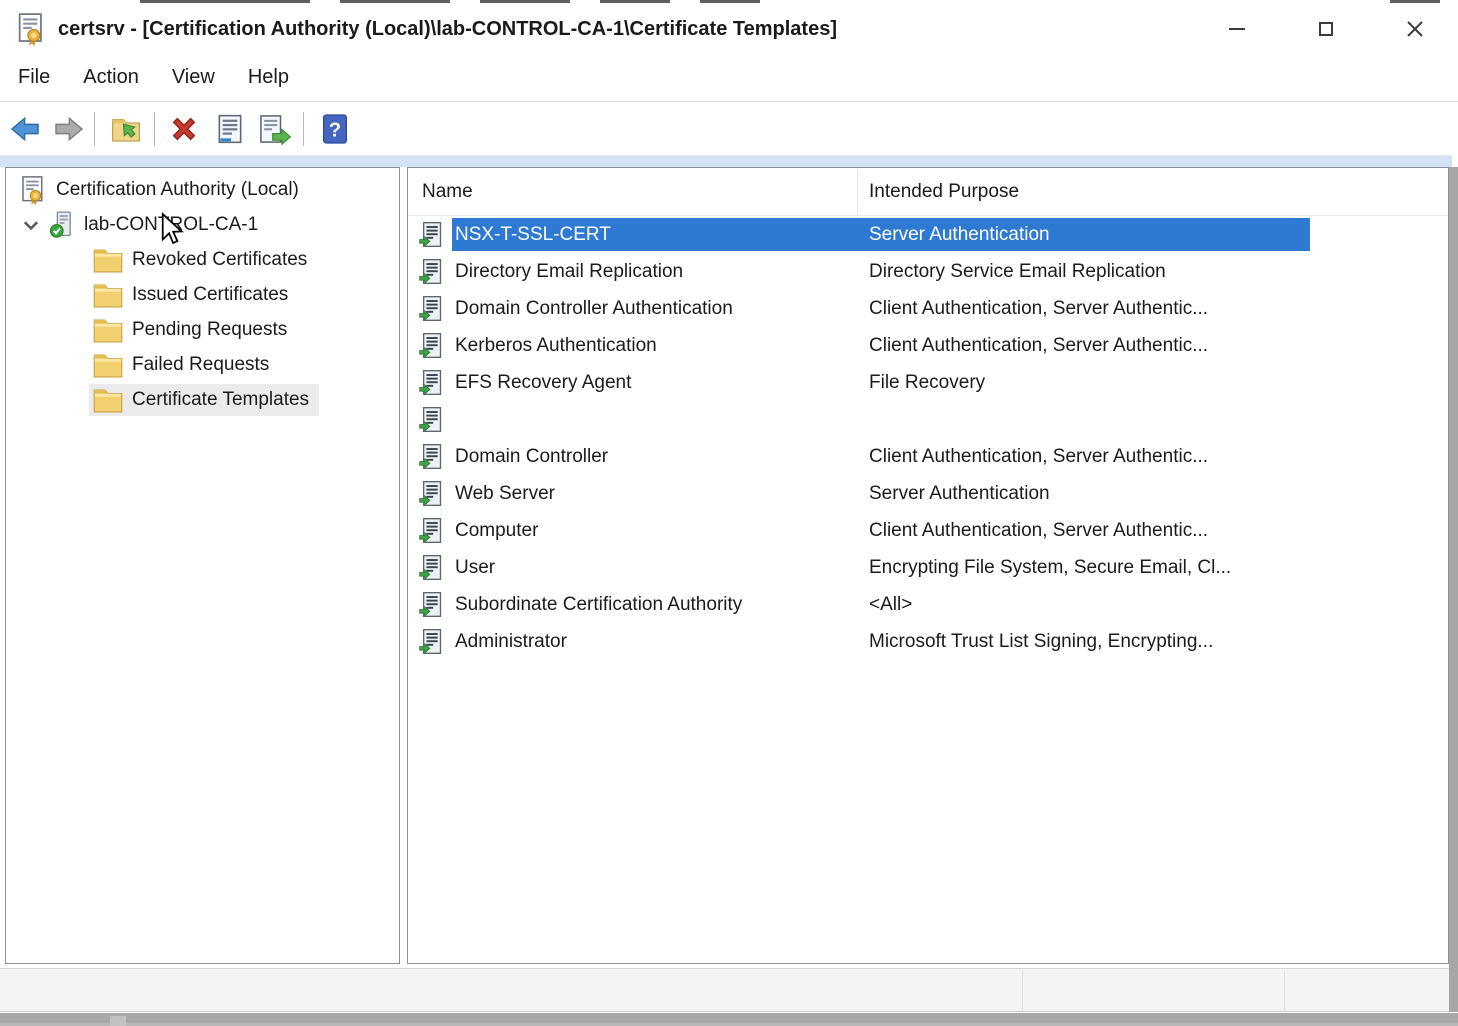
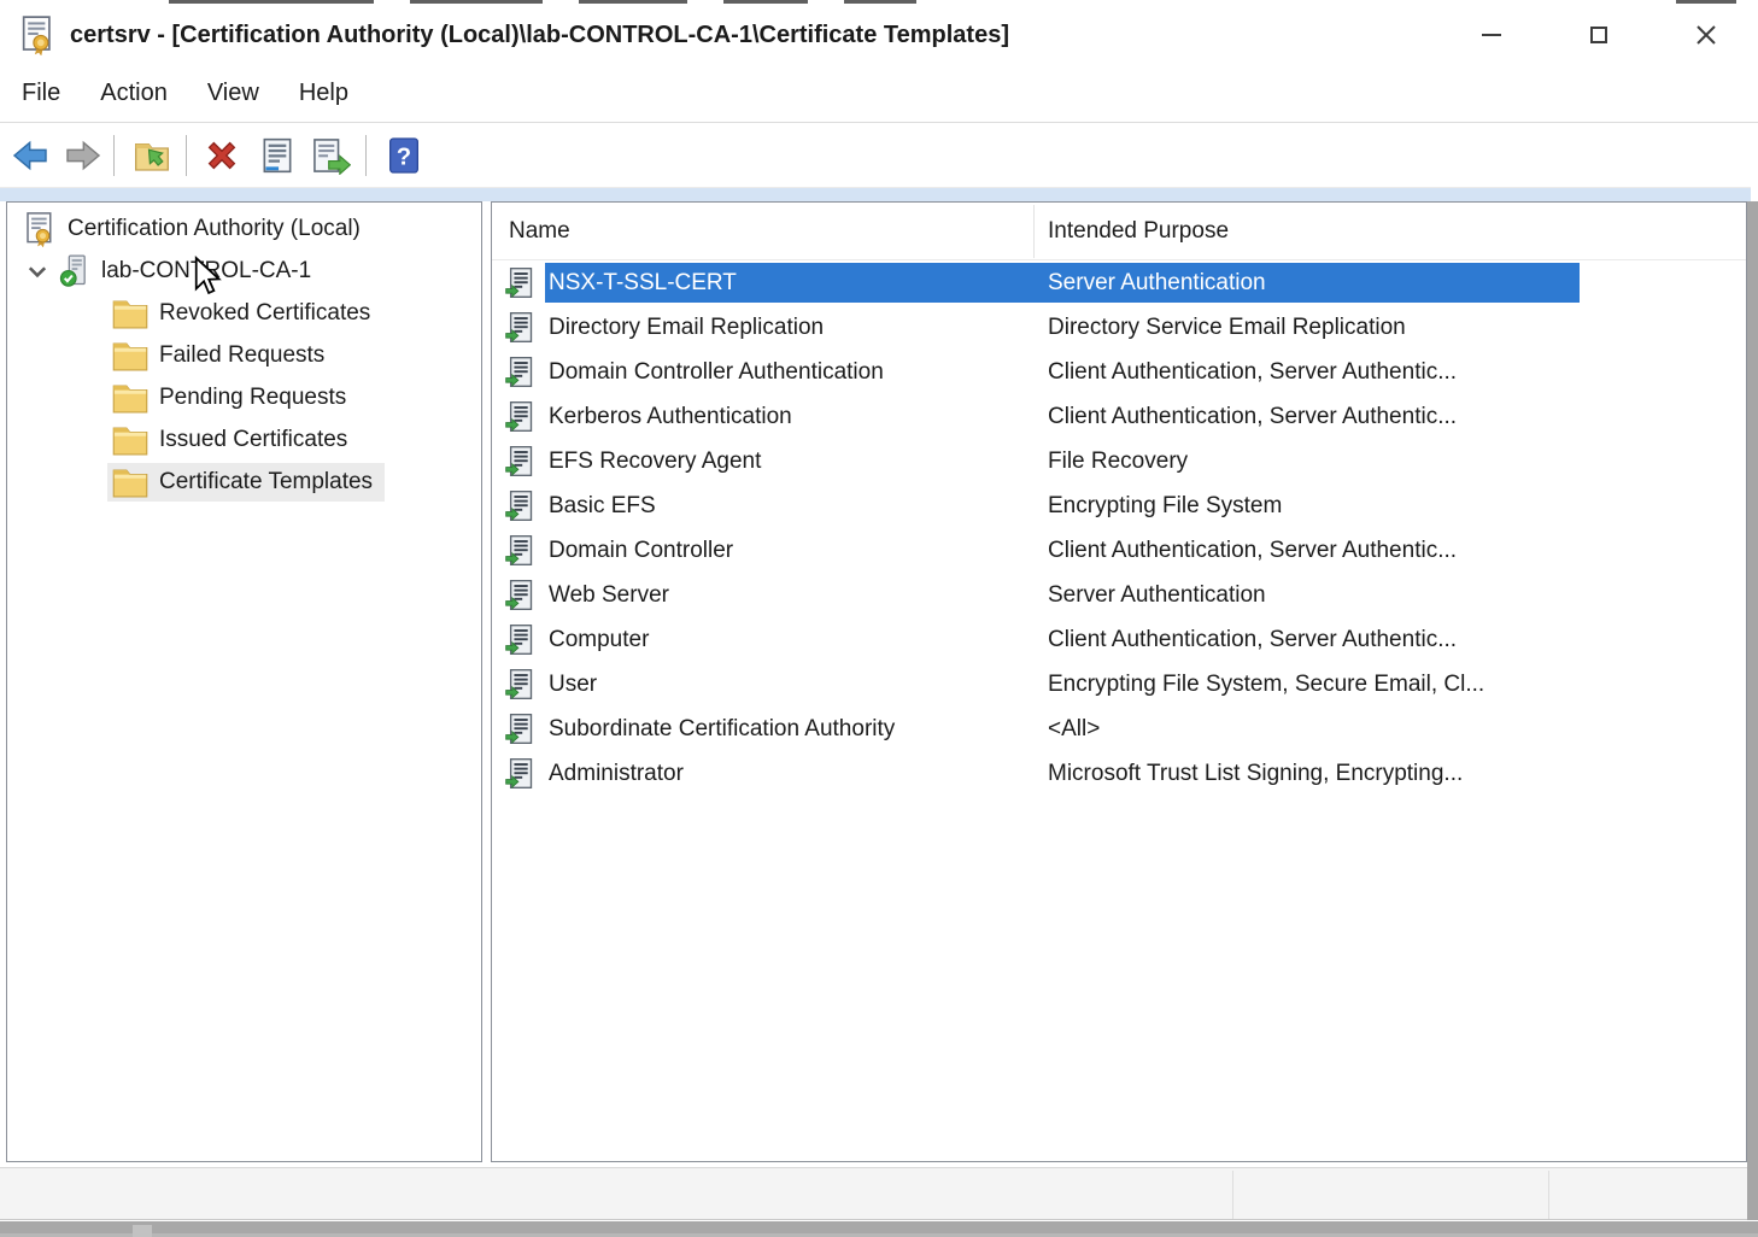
  certsrv - [Certification Authority (Local)\lab-CONTROL-CA-1\Certificate Templates]
  File
  Action
  View
  Help
  ?
  Certification Authority (Local)
  lab-CONROL-CA-1
  Revoked Certificates
- Issued Certificates
+ Failed Requests
  Pending Requests
- Failed Requests
+ Issued Certificates
  Certificate Templates
  Name
  Intended Purpose
  NSX-T-SSL-CERT
  Server Authentication
  Directory Email Replication
  Directory Service Email Replication
  Domain Controller Authentication
  Client Authentication, Server Authentic...
  Kerberos Authentication
  Client Authentication, Server Authentic...
  EFS Recovery Agent
  File Recovery
+ Basic EFS
+ Encrypting File System
  Domain Controller
  Client Authentication, Server Authentic...
  Web Server
  Server Authentication
  Computer
  Client Authentication, Server Authentic...
  User
  Encrypting File System, Secure Email, Cl...
  Subordinate Certification Authority
  <All>
  Administrator
  Microsoft Trust List Signing, Encrypting...
